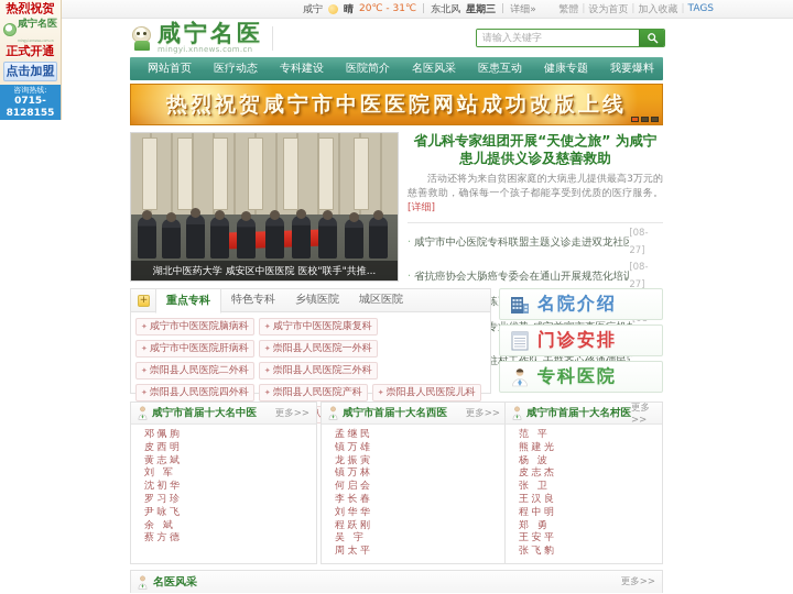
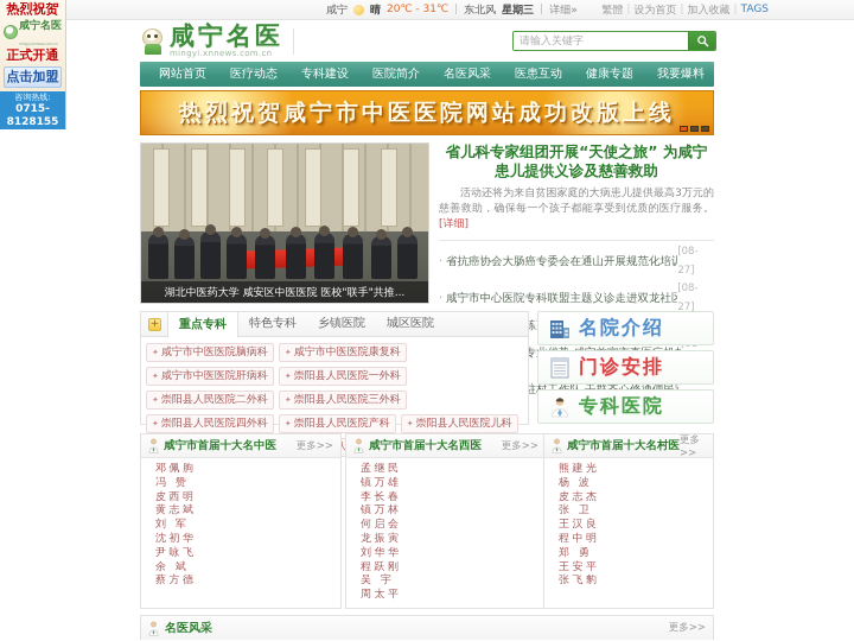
  热烈祝贺
  咸宁名医
  正式开通
  点击加盟
  咨询热线:
  0715-8128155
  咸宁
  晴
  20℃ - 31℃
  |
  东北风
  星期三
  |
  详细»
  繁體
  设为首页
  加入收藏
  TAGS
  咸宁名医
  mingyi.xnnews.com.cn
  请输入关键字
  网站首页
  医疗动态
  专科建设
  医院简介
  名医风采
  医患互动
  健康专题
  我要爆料
  热烈祝贺咸宁市中医医院网站成功改版上线
  湖北中医药大学 咸安区中医医院 医校"联手"共推...
  省儿科专家组团开展“天使之旅” 为咸宁患儿提供义诊及慈善救助
  活动还将为来自贫困家庭的大病患儿提供最高3万元的慈善救助，确保每一个孩子都能享受到优质的医疗服务。[详细]
  ·
- 咸宁市中心医院专科联盟主题义诊走进双龙社区
+ 省抗癌协会大肠癌专委会在通山开展规范化培训
  [08-27]
  ·
- 省抗癌协会大肠癌专委会在通山开展规范化培训
+ 咸宁市中心医院专科联盟主题义诊走进双龙社区
  [08-27]
  +
  重点专科
  特色专科
  乡镇医院
  城区医院
  ✦
  咸宁市中医医院脑病科
  ✦
  咸宁市中医医院康复科
  ✦
  咸宁市中医医院肝病科
  ✦
  崇阳县人民医院一外科
  ✦
  崇阳县人民医院二外科
  ✦
  崇阳县人民医院三外科
  ✦
  崇阳县人民医院四外科
  ✦
  崇阳县人民医院产科
  ✦
  崇阳县人民医院儿科
  名院介绍
  门诊安排
  专科医院
  咸宁市首届十大名中医
  更多>>
  邓佩朐
+ 冯 赞
  皮西明
  黄志斌
  刘 军
  沈初华
- 罗习珍
  尹咏飞
  余 斌
  蔡方德
  咸宁市首届十大名西医
  更多>>
  孟继民
  镇万雄
- 龙振寅
+ 李长春
  镇万林
  何启会
- 李长春
+ 龙振寅
  刘华华
  程跃刚
  吴 宇
  周太平
  咸宁市首届十大名村医
  更多>>
- 范 平
  熊建光
  杨 波
  皮志杰
  张 卫
  王汉良
  程中明
  郑 勇
  王安平
  张飞豹
  名医风采
  更多>>
